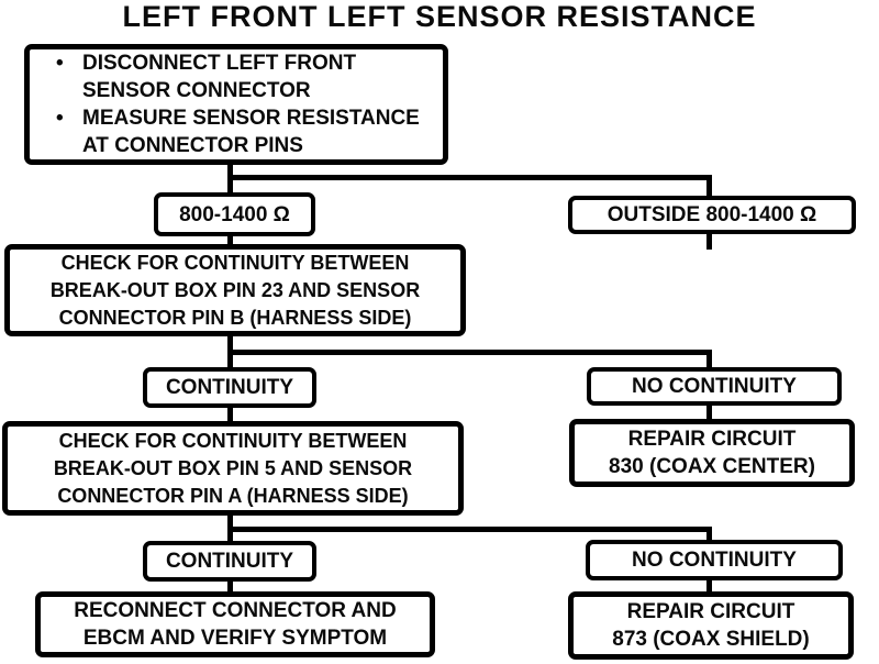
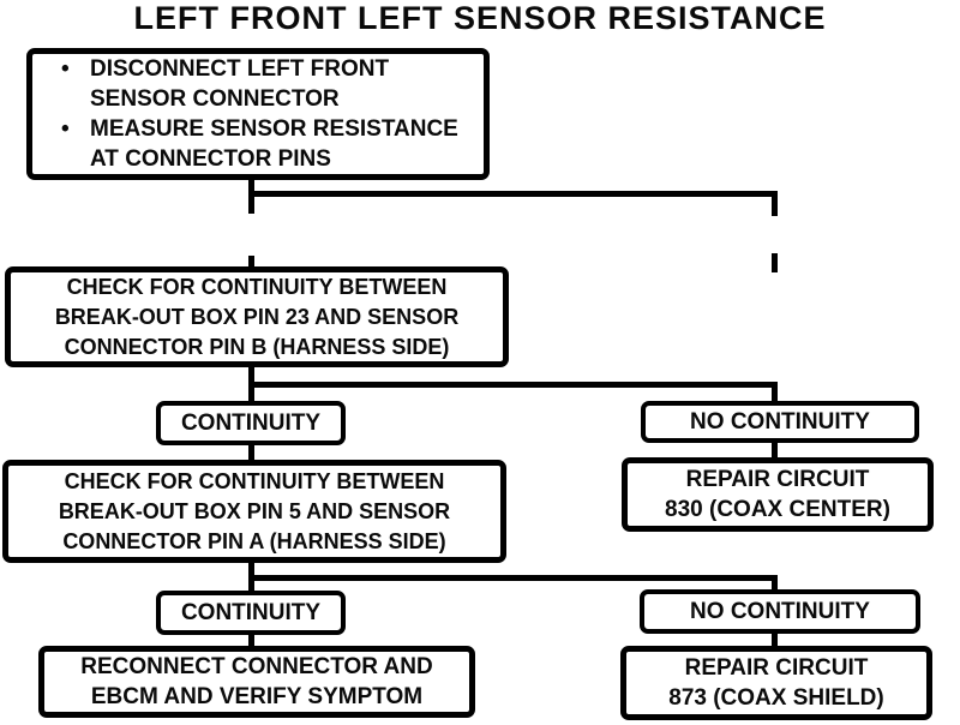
  LEFT FRONT LEFT SENSOR RESISTANCE
  •
  DISCONNECT LEFT FRONT
  SENSOR CONNECTOR
  •
  MEASURE SENSOR RESISTANCE
  AT CONNECTOR PINS
- 800-1400 Ω
- OUTSIDE 800-1400 Ω
  CHECK FOR CONTINUITY BETWEEN
  BREAK-OUT BOX PIN 23 AND SENSOR
  CONNECTOR PIN B (HARNESS SIDE)
  CONTINUITY
  NO CONTINUITY
  CHECK FOR CONTINUITY BETWEEN
  BREAK-OUT BOX PIN 5 AND SENSOR
  CONNECTOR PIN A (HARNESS SIDE)
  REPAIR CIRCUIT
  830 (COAX CENTER)
  CONTINUITY
  NO CONTINUITY
  RECONNECT CONNECTOR AND
  EBCM AND VERIFY SYMPTOM
  REPAIR CIRCUIT
  873 (COAX SHIELD)
